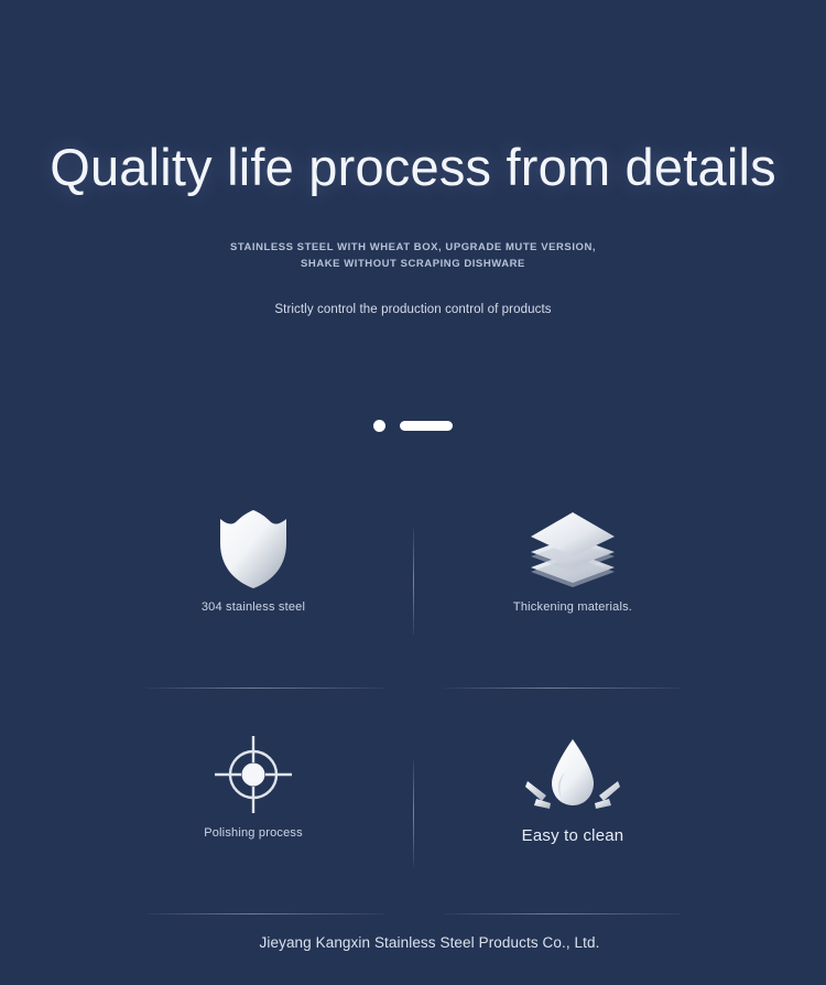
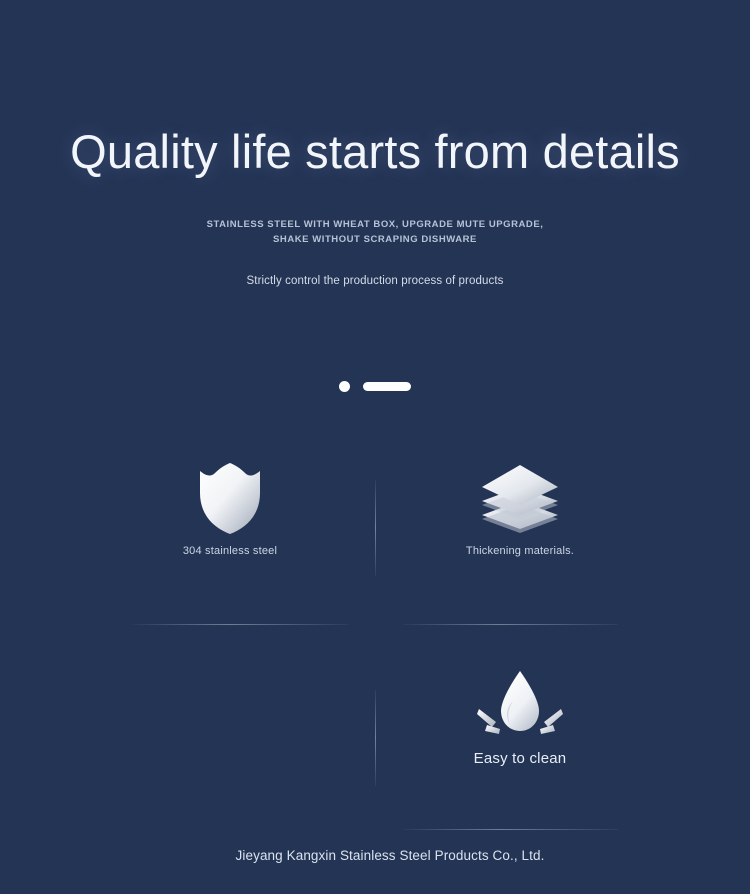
- Quality life process from details
+ Quality life starts from details
- STAINLESS STEEL WITH WHEAT BOX, UPGRADE MUTE VERSION,
+ STAINLESS STEEL WITH WHEAT BOX, UPGRADE MUTE UPGRADE,
  SHAKE WITHOUT SCRAPING DISHWARE
- Strictly control the production control of products
+ Strictly control the production process of products
  304 stainless steel
  Thickening materials.
- Polishing process
  Easy to clean
  Jieyang Kangxin Stainless Steel Products Co., Ltd.
